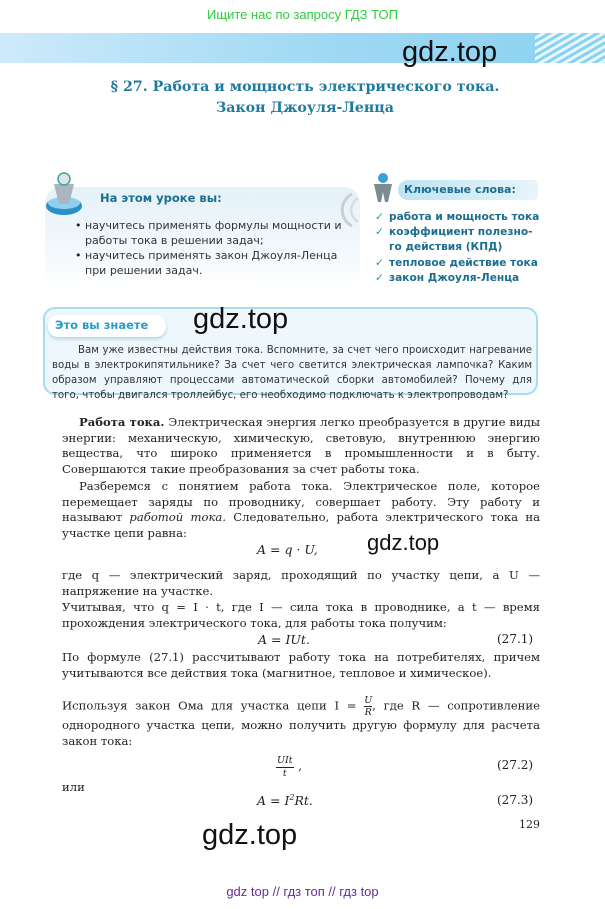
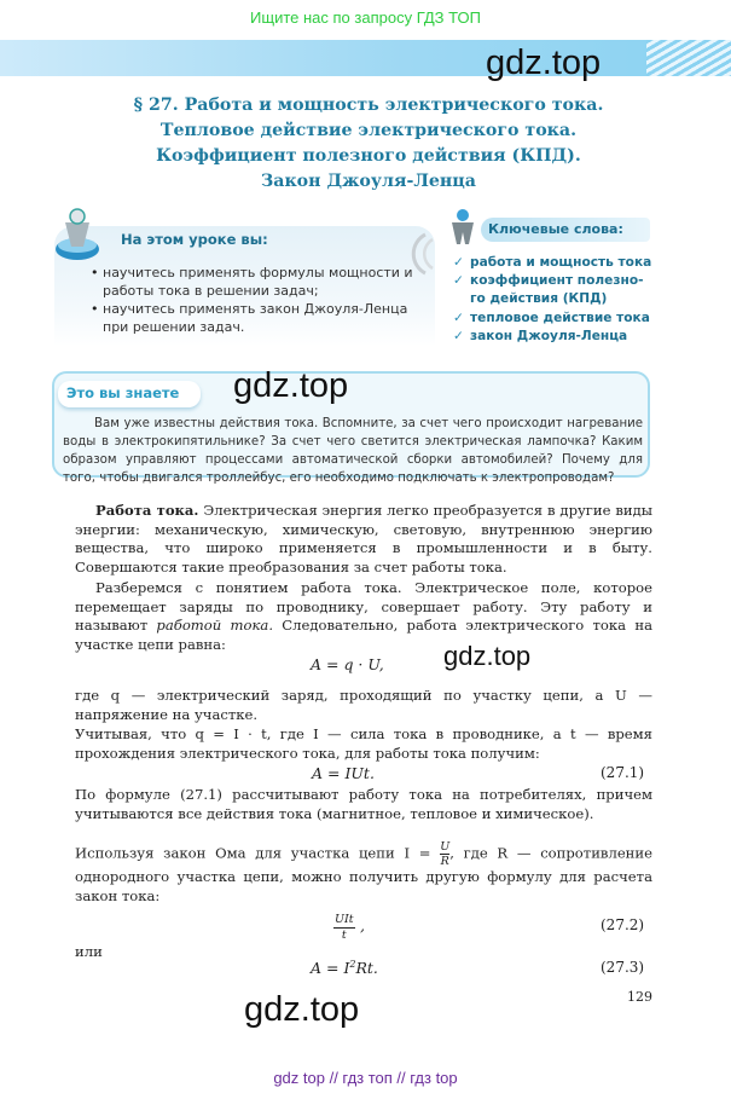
  Ищите нас по запросу ГДЗ ТОП
  gdz.top
  § 27. Работа и мощность электрического тока.
+ Тепловое действие электрического тока.
+ Коэффициент полезного действия (КПД).
  Закон Джоуля-Ленца
  На этом уроке вы:
  научитесь применять формулы мощности и работы тока в решении задач;
  научитесь применять закон Джоуля-Ленца при решении задач.
  Ключевые слова:
  ✓
  работа и мощность тока
  ✓
  коэффициент полезно-
  го действия (КПД)
  ✓
  тепловое действие тока
  ✓
  закон Джоуля-Ленца
  Это вы знаете
  gdz.top
  Вам уже известны действия тока. Вспомните, за счет чего происходит нагревание воды в электрокипятильнике? За счет чего светится электрическая лампочка? Каким образом управляют процессами автоматической сборки автомобилей? Почему для того, чтобы двигался троллейбус, его необходимо подключать к электропроводам?
  Работа тока. Электрическая энергия легко преобразуется в другие виды энергии: механическую, химическую, световую, внутреннюю энергию вещества, что широко применяется в промышленности и в быту. Совершаются такие преобразования за счет работы тока.
  Разберемся с понятием работа тока. Электрическое поле, которое перемещает заряды по проводнику, совершает работу. Эту работу и называют работой тока. Следовательно, работа электрического тока на участке цепи равна:
  A = q · U,
  gdz.top
  где q — электрический заряд, проходящий по участку цепи, а U — напряжение на участке.
  Учитывая, что q = I · t, где I — сила тока в проводнике, а t — время прохождения электрического тока, для работы тока получим:
  A = IUt.
  (27.1)
  По формуле (27.1) рассчитывают работу тока на потребителях, причем учитываются все действия тока (магнитное, тепловое и химическое).
  Используя закон Ома для участка цепи I =
  U
  R, где R — сопротивление однородного участка цепи, можно получить другую формулу для расчета закон тока:
  UIt
  t
  ,
  (27.2)
  или
  A = I2Rt.
  (27.3)
  129
  gdz.top
  gdz top // гдз топ // гдз top
